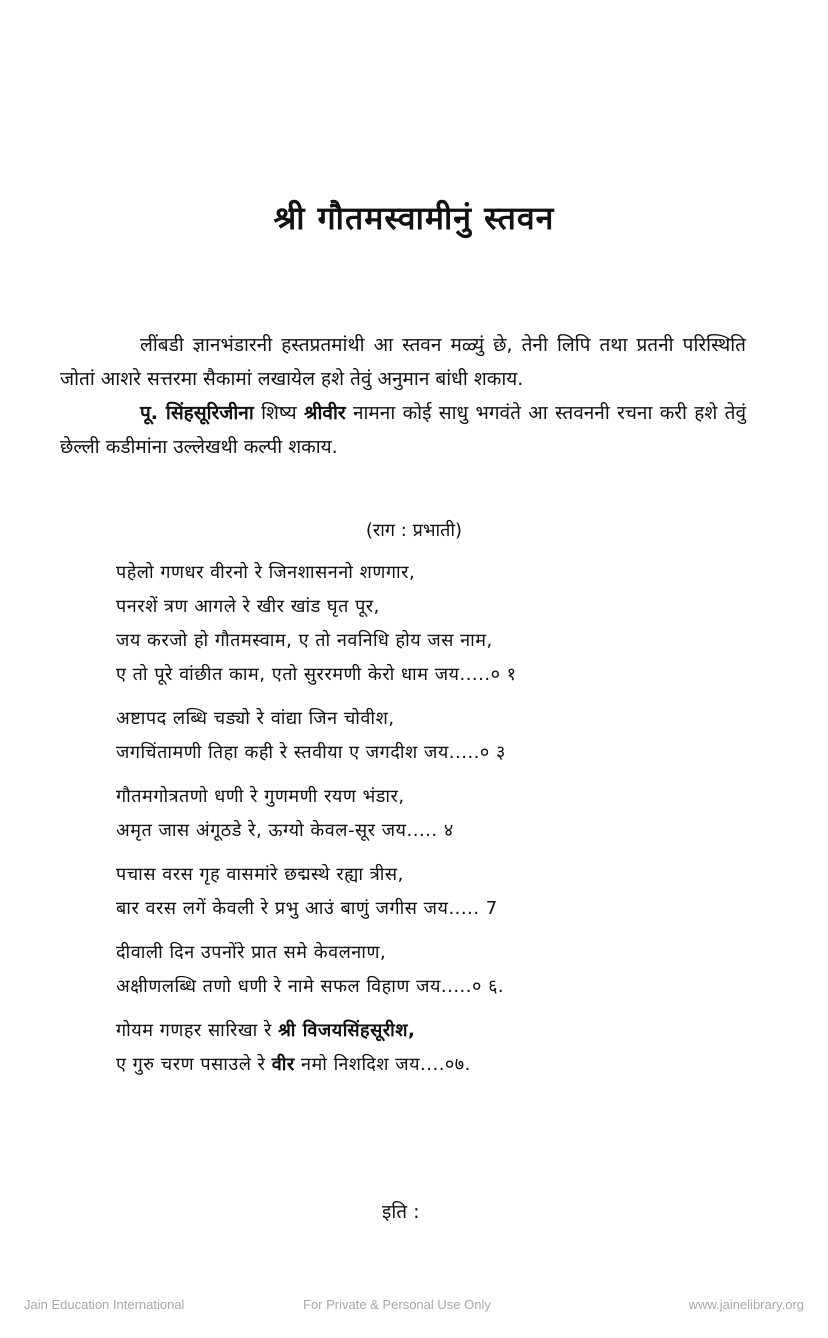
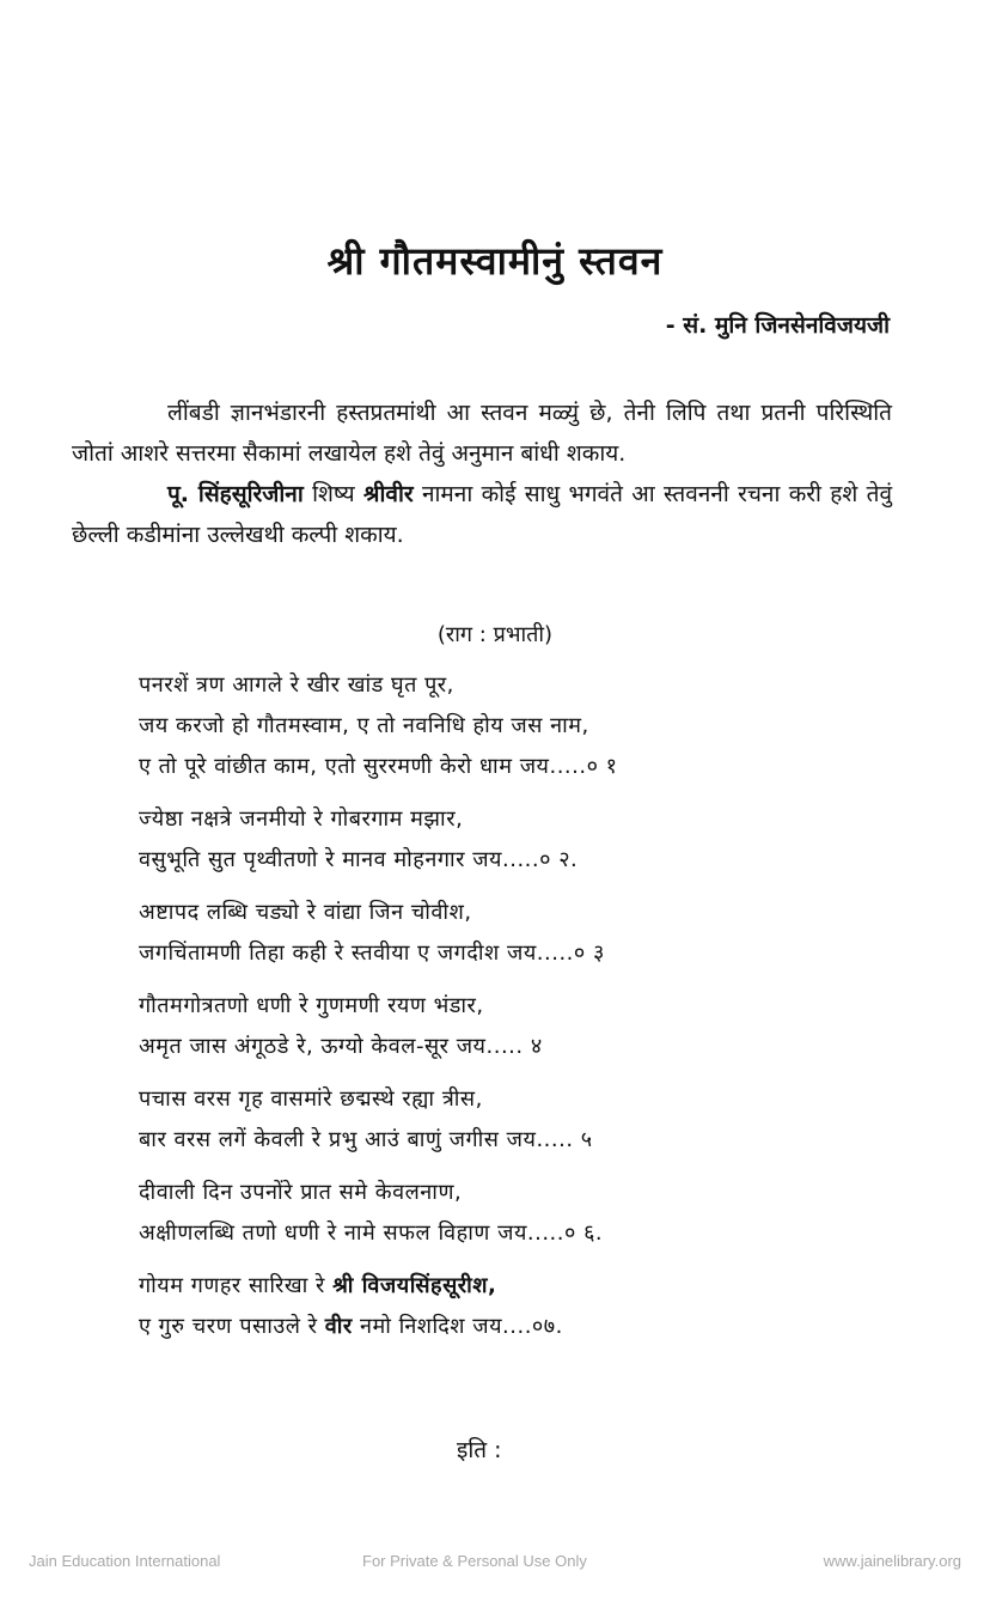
  श्री गौतमस्वामीनुं स्तवन
+ - सं. मुनि जिनसेनविजयजी
  लींबडी ज्ञानभंडारनी हस्तप्रतमांथी आ स्तवन मळ्युं छे, तेनी लिपि तथा प्रतनी परिस्थिति जोतां आशरे सत्तरमा सैकामां लखायेल हशे तेवुं अनुमान बांधी शकाय.
  पू. सिंहसूरिजीना शिष्य श्रीवीर नामना कोई साधु भगवंते आ स्तवननी रचना करी हशे तेवुं छेल्ली कडीमांना उल्लेखथी कल्पी शकाय.
  (राग : प्रभाती)
- पहेलो गणधर वीरनो रे जिनशासननो शणगार,
  पनरशें त्रण आगले रे खीर खांड घृत पूर,
  जय करजो हो गौतमस्वाम, ए तो नवनिधि होय जस नाम,
  ए तो पूरे वांछीत काम, एतो सुररमणी केरो धाम जय.....० १
+ ज्येष्ठा नक्षत्रे जनमीयो रे गोबरगाम मझार,
+ वसुभूति सुत पृथ्वीतणो रे मानव मोहनगार जय.....० २.
  अष्टापद लब्धि चड्यो रे वांद्या जिन चोवीश,
  जगचिंतामणी तिहा कही रे स्तवीया ए जगदीश जय.....० ३
  गौतमगोत्रतणो धणी रे गुणमणी रयण भंडार,
  अमृत जास अंगूठडे रे, ऊग्यो केवल-सूर जय..... ४
  पचास वरस गृह वासमांरे छद्मस्थे रह्या त्रीस,
- बार वरस लगें केवली रे प्रभु आउं बाणुं जगीस जय..... 7
+ बार वरस लगें केवली रे प्रभु आउं बाणुं जगीस जय..... ५
  दीवाली दिन उपनोंरे प्रात समे केवलनाण,
  अक्षीणलब्धि तणो धणी रे नामे सफल विहाण जय.....० ६.
  गोयम गणहर सारिखा रे श्री विजयसिंहसूरीश,
  ए गुरु चरण पसाउले रे वीर नमो निशदिश जय....०७.
  इति :
  Jain Education International
  For Private & Personal Use Only
  www.jainelibrary.org
